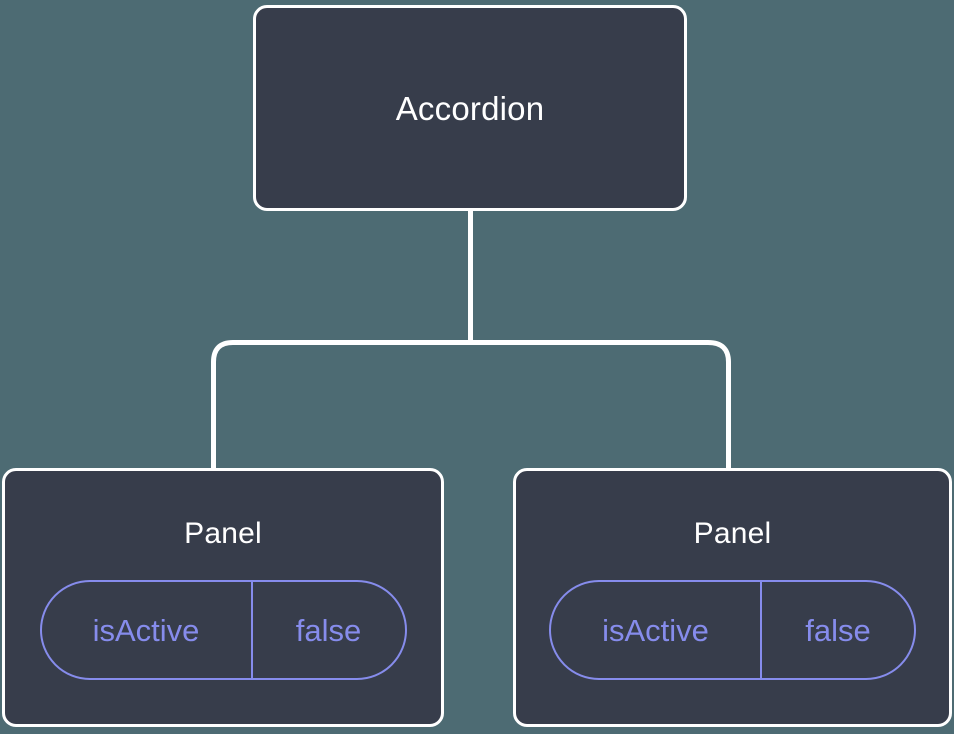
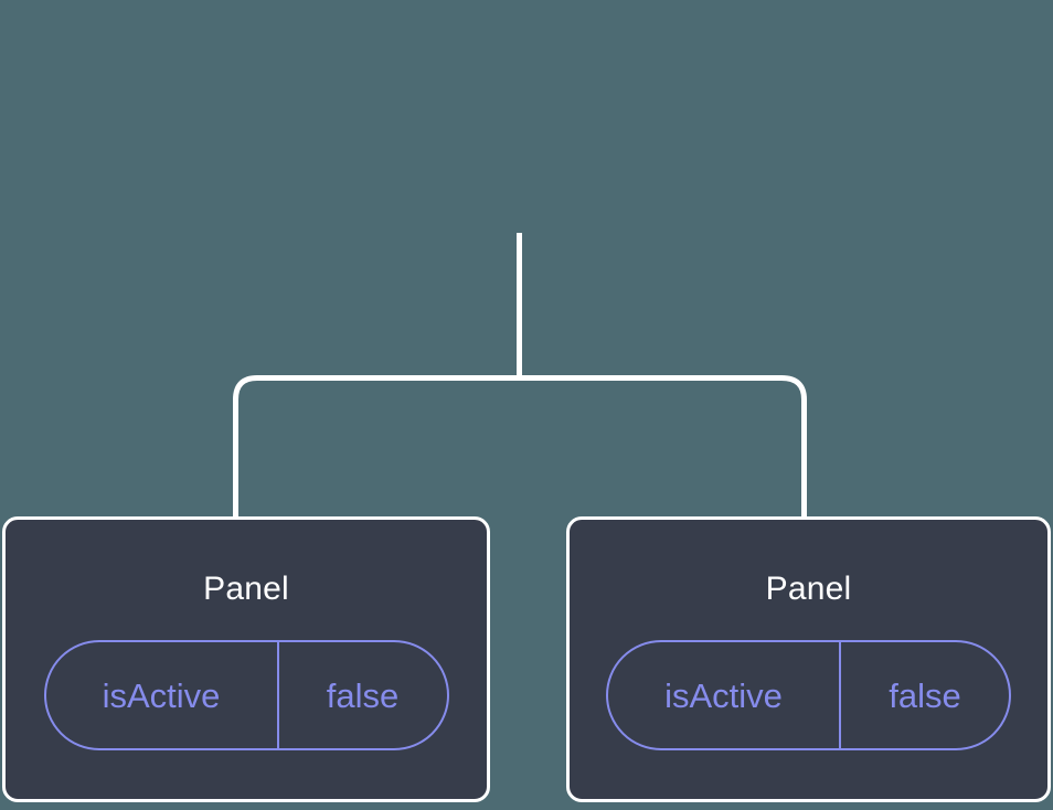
- Accordion
  Panel
  isActive
  false
  Panel
  isActive
  false
